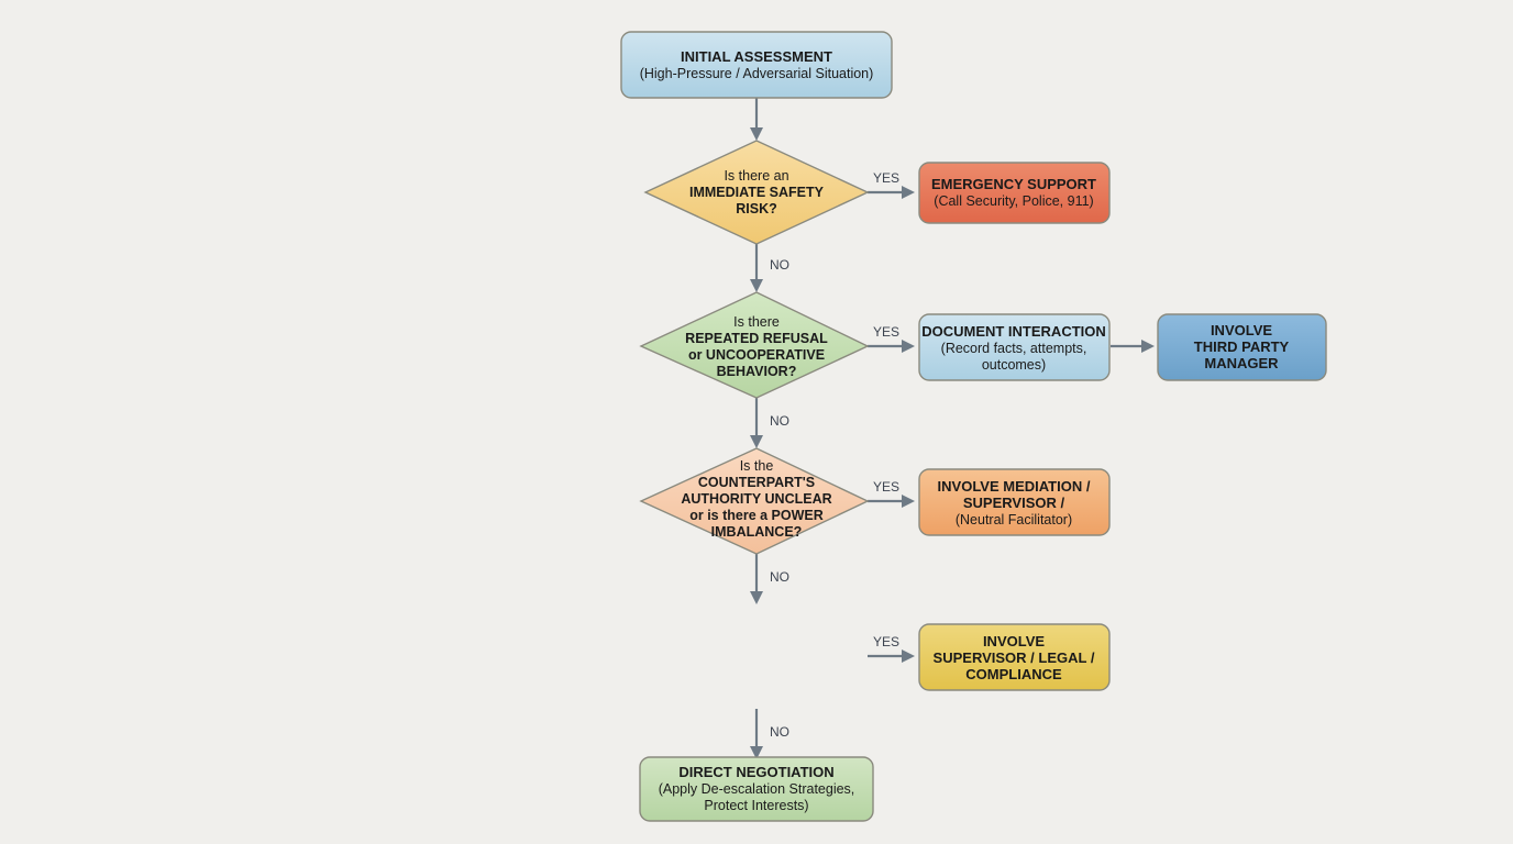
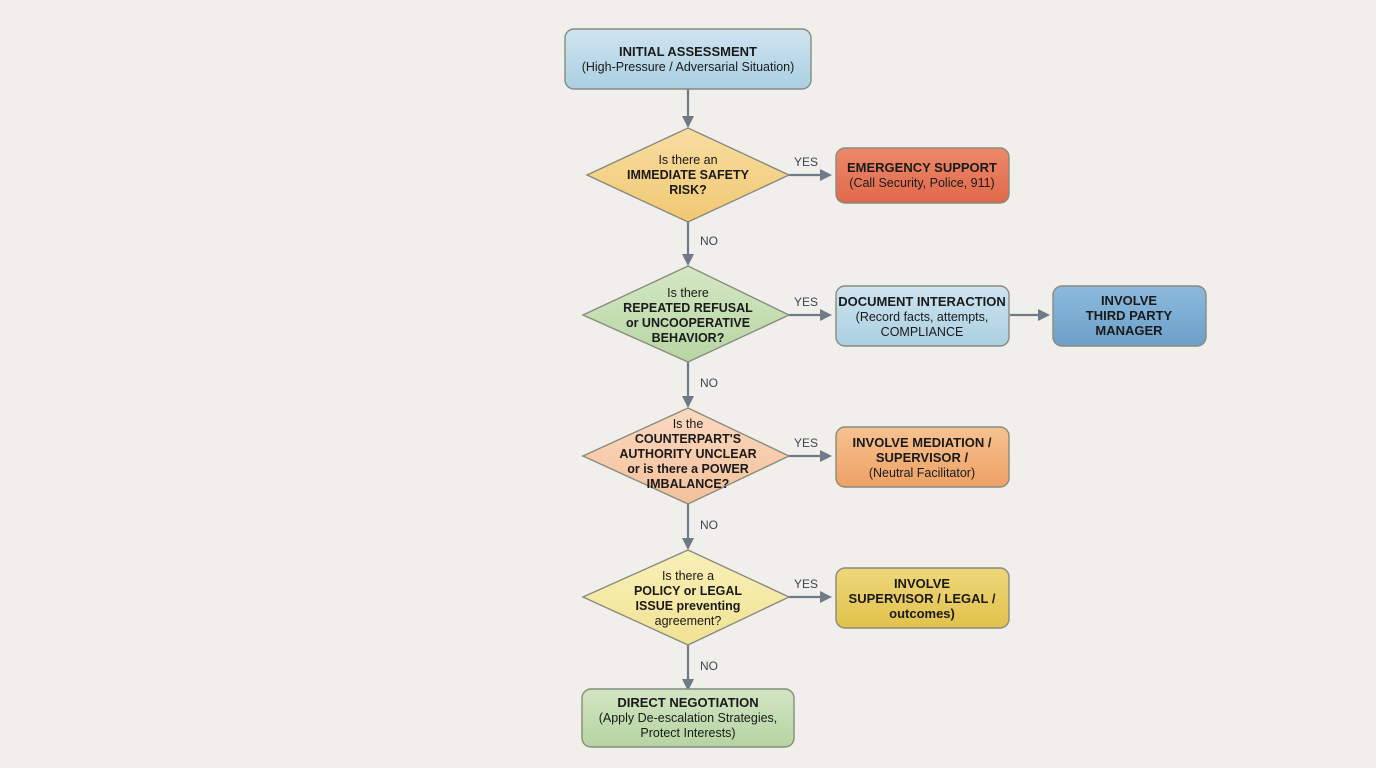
  YES
  NO
  YES
  NO
  YES
  NO
  YES
  NO
  INITIAL ASSESSMENT
  (High-Pressure / Adversarial Situation)
  Is there an
  IMMEDIATE SAFETY
  RISK?
  EMERGENCY SUPPORT
  (Call Security, Police, 911)
  Is there
  REPEATED REFUSAL
  or UNCOOPERATIVE
  BEHAVIOR?
  DOCUMENT INTERACTION
  (Record facts, attempts,
- outcomes)
+ COMPLIANCE
  INVOLVE
  THIRD PARTY
  MANAGER
  Is the
  COUNTERPART'S
  AUTHORITY UNCLEAR
  or is there a POWER
  IMBALANCE?
  INVOLVE MEDIATION /
  SUPERVISOR /
  (Neutral Facilitator)
+ Is there a
+ POLICY or LEGAL
+ ISSUE preventing
+ agreement?
  INVOLVE
  SUPERVISOR / LEGAL /
- COMPLIANCE
+ outcomes)
  DIRECT NEGOTIATION
  (Apply De-escalation Strategies,
  Protect Interests)
